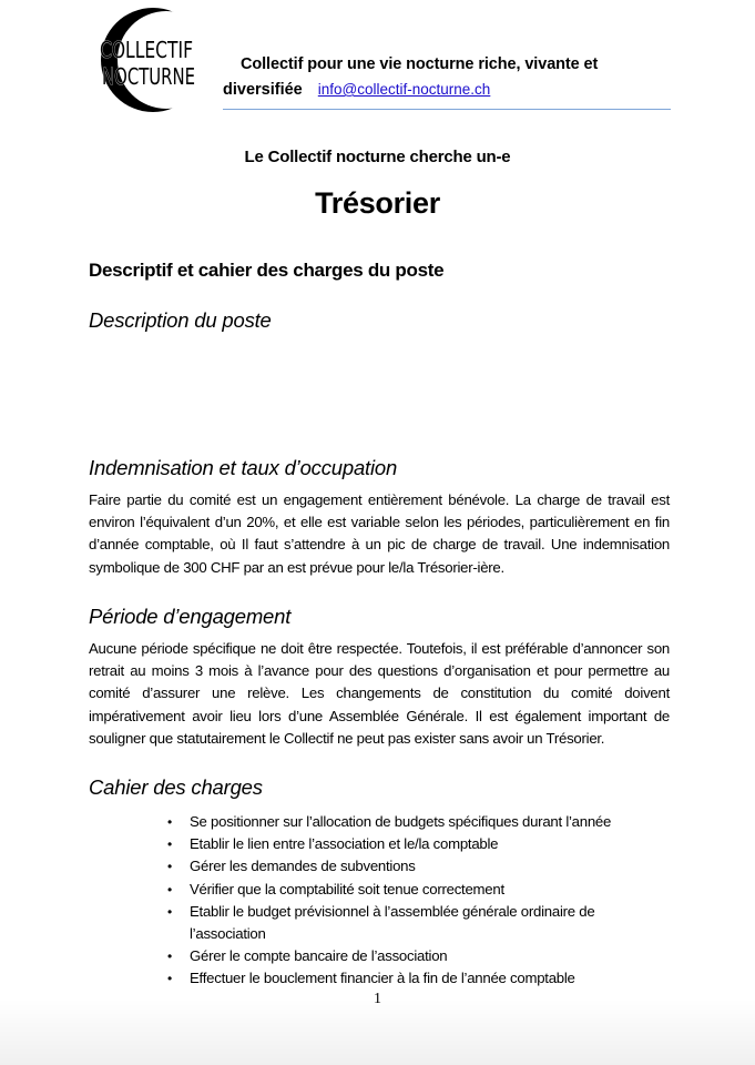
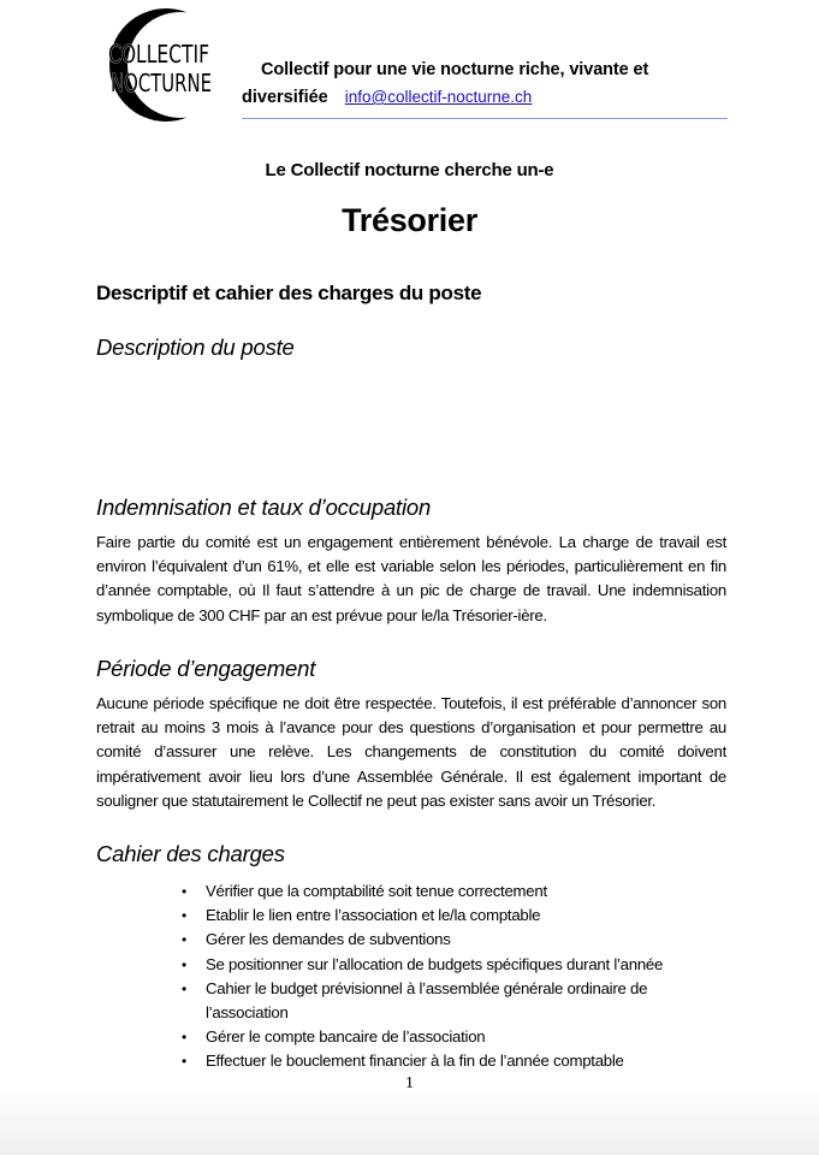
  COLLECTIF
  NOCTURNE
  Collectif pour une vie nocturne riche, vivante et
  diversifiée info@collectif-nocturne.ch
  Le Collectif nocturne cherche un-e
  Trésorier
  Descriptif et cahier des charges du poste
  Description du poste
  Indemnisation et taux d’occupation
- Faire partie du comité est un engagement entièrement bénévole. La charge de travail est environ l’équivalent d’un 20%, et elle est variable selon les périodes, particulièrement en fin d’année comptable, où Il faut s’attendre à un pic de charge de travail. Une indemnisation symbolique de 300 CHF par an est prévue pour le/la Trésorier-ière.
+ Faire partie du comité est un engagement entièrement bénévole. La charge de travail est environ l’équivalent d’un 61%, et elle est variable selon les périodes, particulièrement en fin d’année comptable, où Il faut s’attendre à un pic de charge de travail. Une indemnisation symbolique de 300 CHF par an est prévue pour le/la Trésorier-ière.
  Période d’engagement
  Aucune période spécifique ne doit être respectée. Toutefois, il est préférable d’annoncer son retrait au moins 3 mois à l’avance pour des questions d’organisation et pour permettre au comité d’assurer une relève. Les changements de constitution du comité doivent impérativement avoir lieu lors d’une Assemblée Générale. Il est également important de souligner que statutairement le Collectif ne peut pas exister sans avoir un Trésorier.
  Cahier des charges
  •
- Se positionner sur l’allocation de budgets spécifiques durant l’année
+ Vérifier que la comptabilité soit tenue correctement
  •
  Etablir le lien entre l’association et le/la comptable
  •
  Gérer les demandes de subventions
  •
- Vérifier que la comptabilité soit tenue correctement
+ Se positionner sur l’allocation de budgets spécifiques durant l’année
  •
- Etablir le budget prévisionnel à l’assemblée générale ordinaire de l’association
+ Cahier le budget prévisionnel à l’assemblée générale ordinaire de l’association
  •
  Gérer le compte bancaire de l’association
  •
  Effectuer le bouclement financier à la fin de l’année comptable
  1
